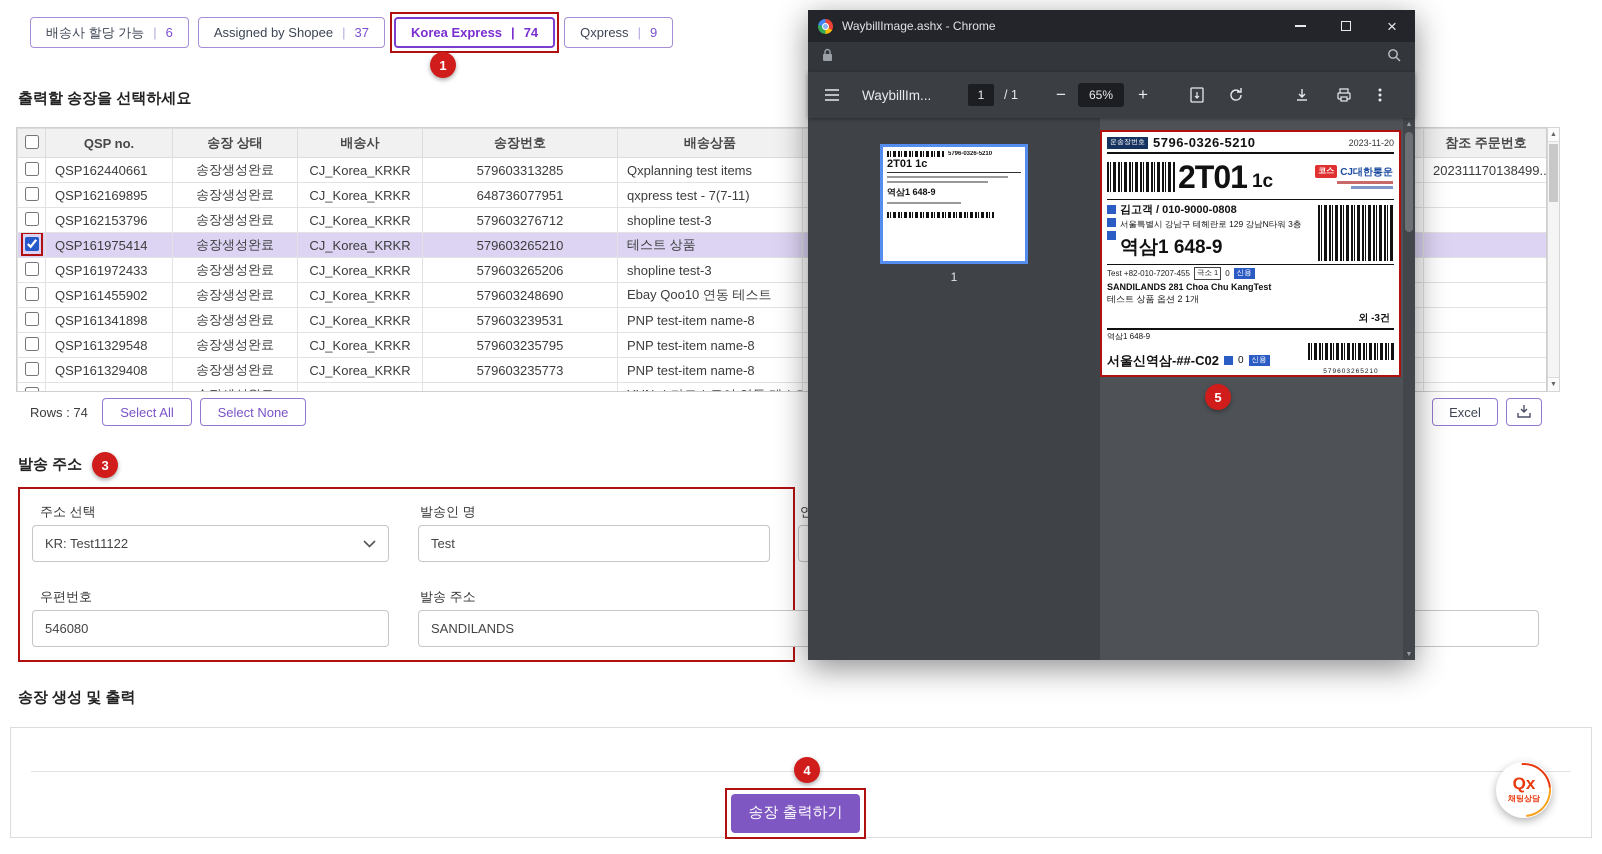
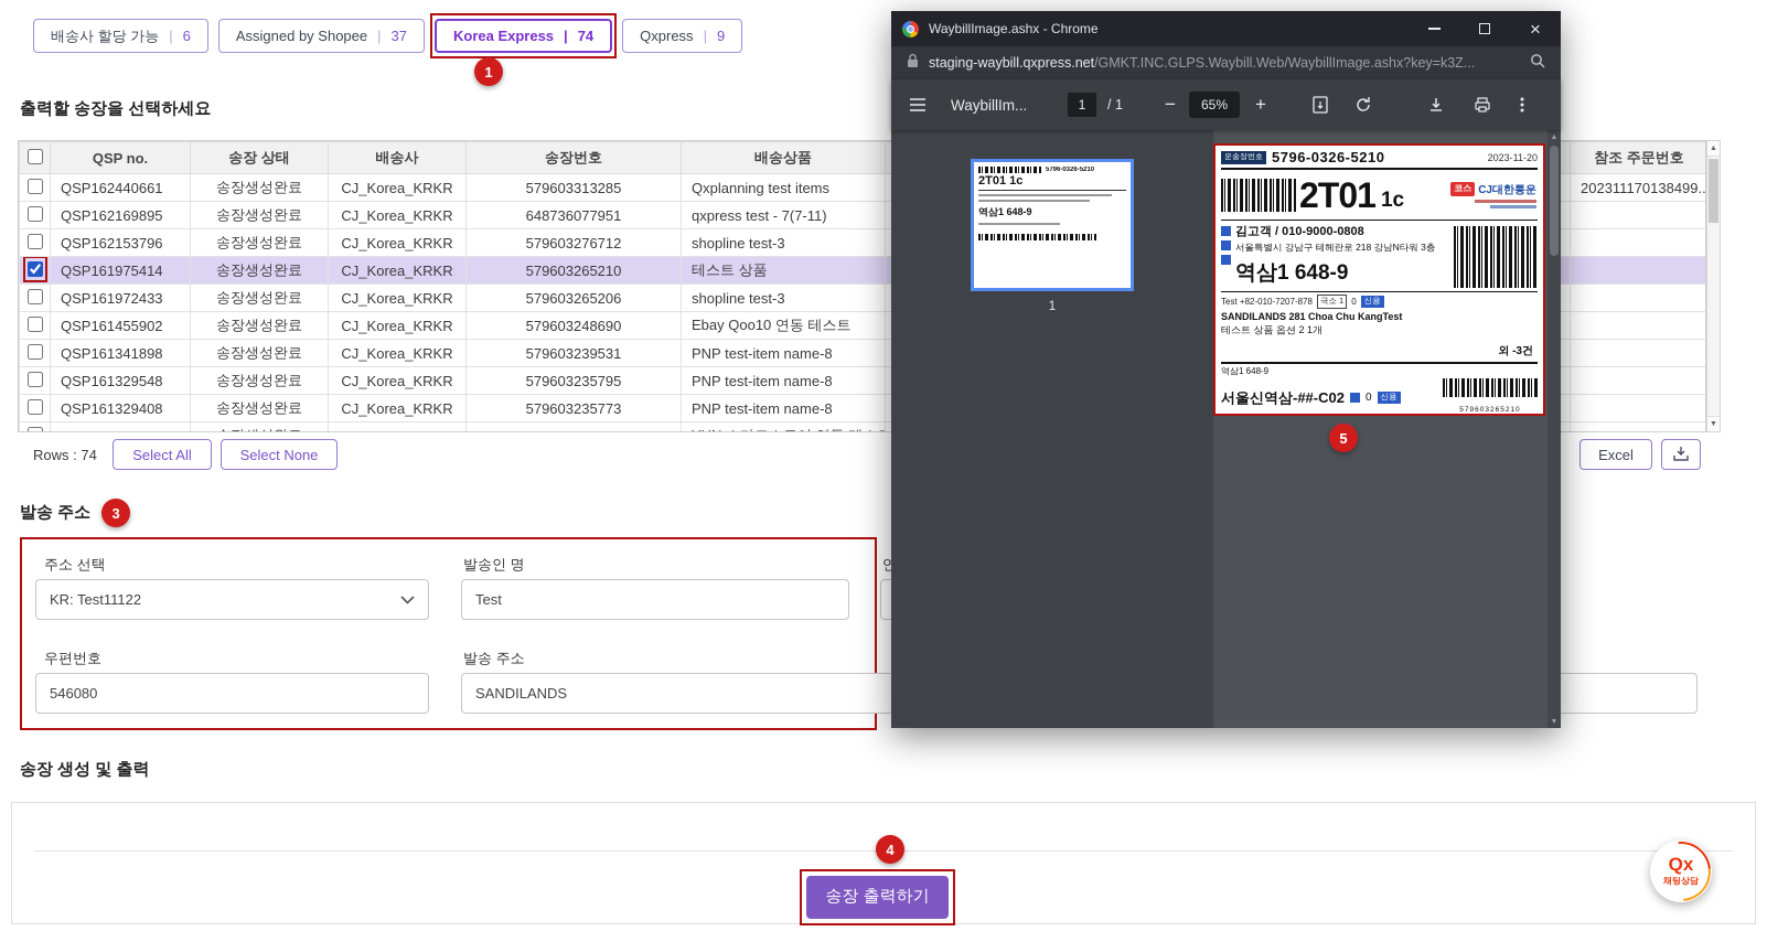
  배송사 할당 가능
  |
  6
  Assigned by Shopee
  |
  37
  Korea Express
  |
  74
  1
  Qxpress
  |
  9
  출력할 송장을 선택하세요
  	QSP no.	송장 상태	배송사	송장번호	배송상품		참조 주문번호
  	QSP162440661	송장생성완료	CJ_Korea_KRKR	579603313285	Qxplanning test items		202311170138499..
  	QSP162169895	송장생성완료	CJ_Korea_KRKR	648736077951	qxpress test - 7(7-11)
  	QSP162153796	송장생성완료	CJ_Korea_KRKR	579603276712	shopline test-3
  	QSP161975414	송장생성완료	CJ_Korea_KRKR	579603265210	테스트 상품
  	QSP161972433	송장생성완료	CJ_Korea_KRKR	579603265206	shopline test-3
  	QSP161455902	송장생성완료	CJ_Korea_KRKR	579603248690	Ebay Qoo10 연동 테스트
  	QSP161341898	송장생성완료	CJ_Korea_KRKR	579603239531	PNP test-item name-8
  	QSP161329548	송장생성완료	CJ_Korea_KRKR	579603235795	PNP test-item name-8
  	QSP161329408	송장생성완료	CJ_Korea_KRKR	579603235773	PNP test-item name-8
  Rows : 74
  Select All
  Select None
  Excel
  발송 주소
  3
  주소 선택
  KR: Test11122
  발송인 명
  Test
  우편번호
  546080
  발송 주소
  SANDILANDS
  송장 생성 및 출력
  송장 출력하기
  4
  WaybillImage.ashx - Chrome
  ×
+ staging-waybill.qxpress.net/GMKT.INC.GLPS.Waybill.Web/WaybillImage.ashx?key=k3Z...
  WaybillIm...
  1
  / 1
  −
  65%
  +
  2T01 1c
  역삼1 648-9
  1
  5796-0326-5210
  2023-11-20
  2T01
  1c
  코스
  CJ대한통운
  김고객 / 010-9000-0808
- 서울특별시 강남구 테헤란로 129 강남N타워 3층
+ 서울특별시 강남구 테헤란로 218 강남N타워 3층
  역삼1 648-9
- Test +82-010-7207-455
+ Test +82-010-7207-878
  극소 1
  0
  신용
  SANDILANDS 281 Choa Chu KangTest
  테스트 상품 옵션 2 1개
  외 -3건
  역삼1 648-9
  서울신역삼-##-C02
  0
  신용
  5
  Qx
  채팅상담
